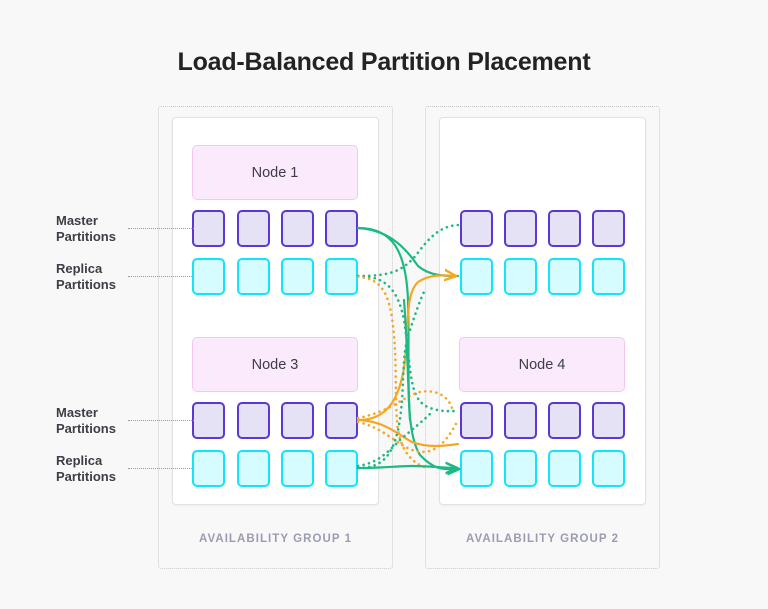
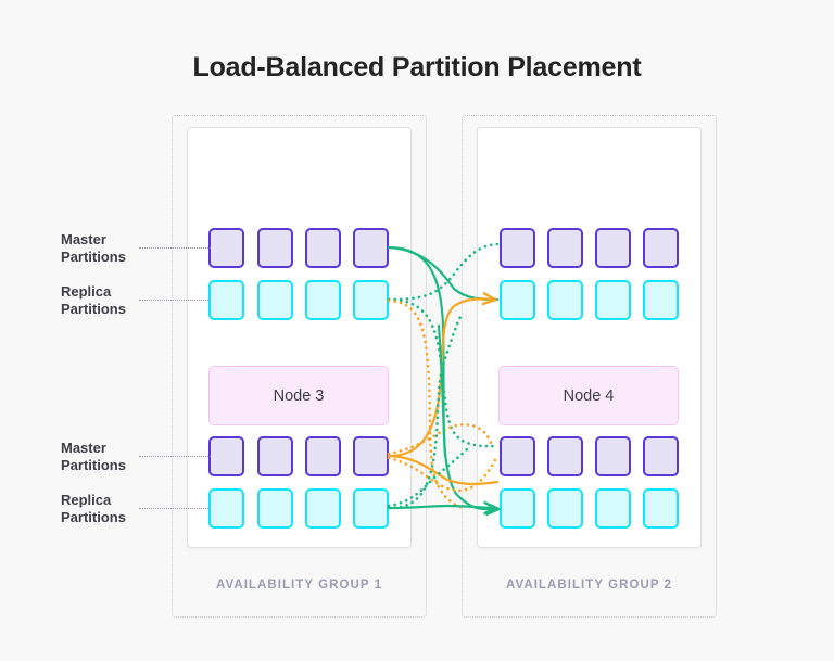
  Load-Balanced Partition Placement
- Node 1
  Node 3
  Node 4
  Master
  Partitions
  Replica
  Partitions
  Master
  Partitions
  Replica
  Partitions
  AVAILABILITY GROUP 1
  AVAILABILITY GROUP 2
